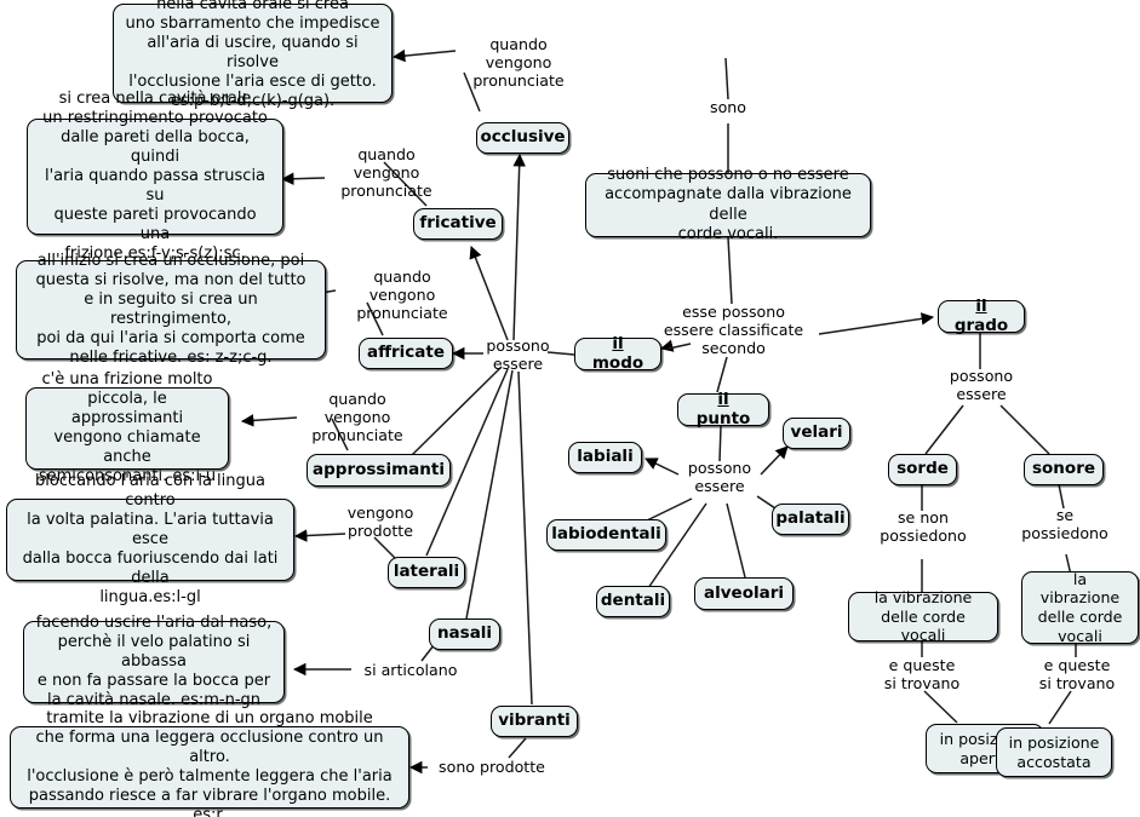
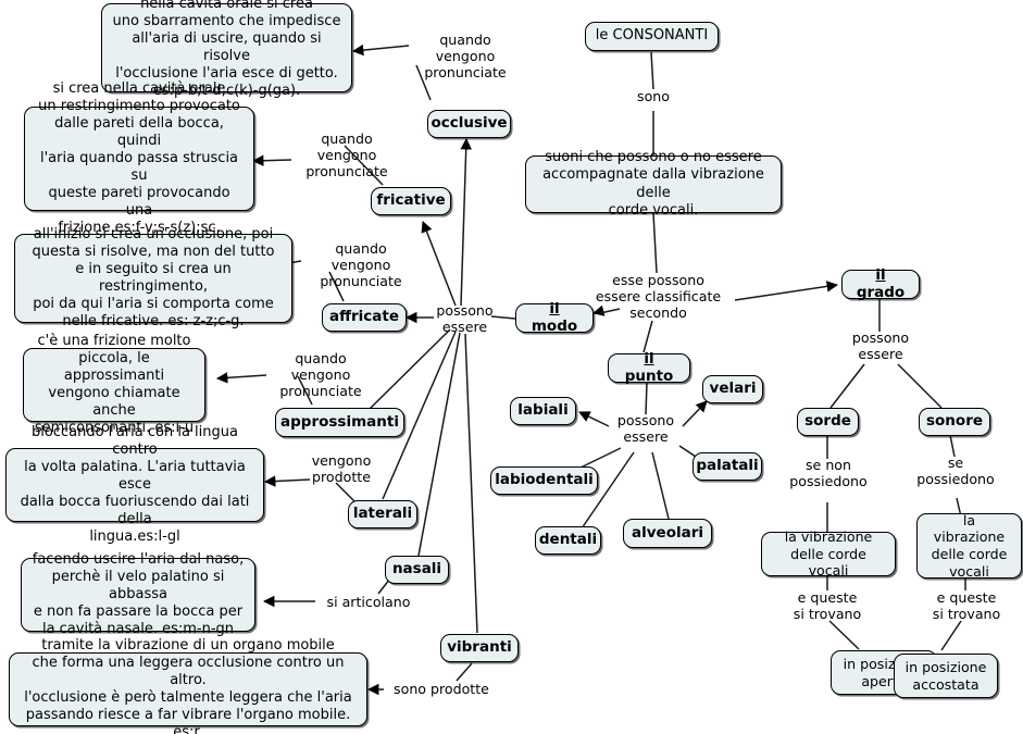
+ le CONSONANTI
  sono
  suoni che possono o no essere
  accompagnate dalla vibrazione delle
  corde vocali.
  esse possono
  essere classificate
  secondo
  il modo
  il punto
  il grado
  possono
  essere
  occlusive
  fricative
  affricate
  approssimanti
  laterali
  nasali
  vibranti
  nella cavità orale si crea
  uno sbarramento che impedisce
  all'aria di uscire, quando si risolve
  l'occlusione l'aria esce di getto.
  es:p-b;t-d;c(k)-g(ga).
  quando vengono
  pronunciate
  si crea nella cavità orale
  un restringimento provocato
  dalle pareti della bocca, quindi
  l'aria quando passa struscia su
  queste pareti provocando una
  quando vengono
  pronunciate
  all'inizio si crea un'occlusione, poi
  questa si risolve, ma non del tutto
  e in seguito si crea un restringimento,
  poi da qui l'aria si comporta come
  nelle fricative. es: z-z;c-g.
  quando vengono
  pronunciate
  c'è una frizione molto
  piccola, le approssimanti
  vengono chiamate anche
  quando vengono
  pronunciate
  bloccando l'aria con la lingua contro
  la volta palatina. L'aria tuttavia esce
  dalla bocca fuoriuscendo dai lati della
  lingua.es:l-gl
  vengono
  prodotte
  facendo uscire l'aria dal naso,
  perchè il velo palatino si abbassa
  e non fa passare la bocca per
  la cavità nasale. es:m-n-gn
  si articolano
  tramite la vibrazione di un organo mobile
  che forma una leggera occlusione contro un altro.
  l'occlusione è però talmente leggera che l'aria
  passando riesce a far vibrare l'organo mobile. es:r.
  sono prodotte
  possono
  essere
  labiali
  velari
  labiodentali
  palatali
  dentali
  alveolari
  possono
  essere
  sorde
  sonore
  se non
  possiedono
  se
  possiedono
  la vibrazione
  delle corde vocali
  la vibrazione
  delle corde
  vocali
  e queste
  si trovano
  e queste
  si trovano
  in posizione
  accostata
